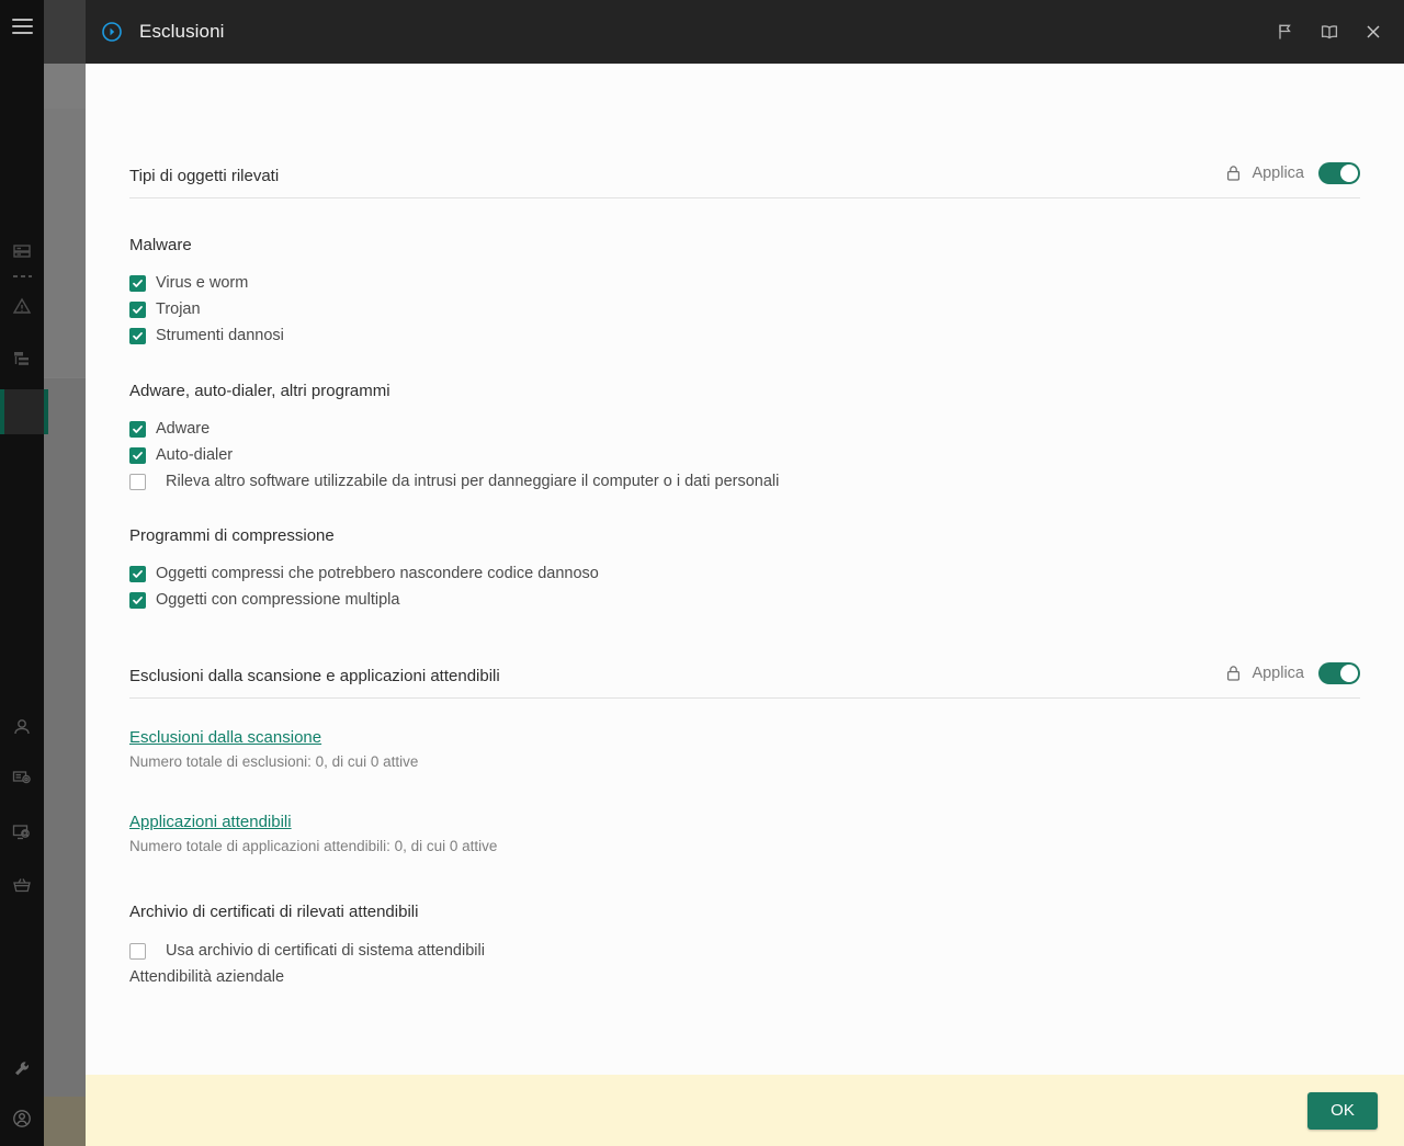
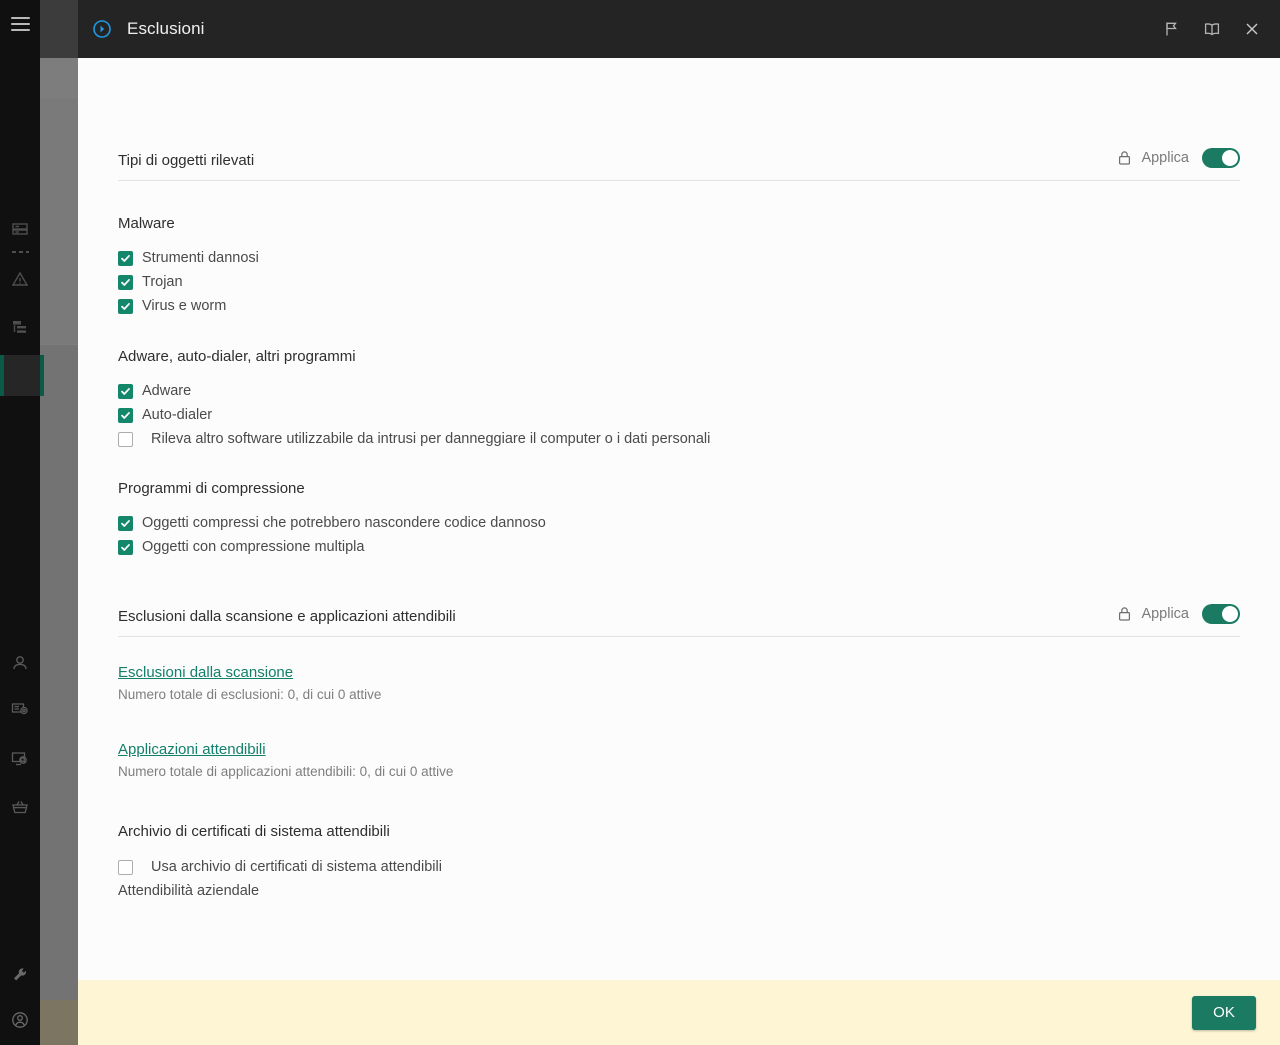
  Esclusioni
  Tipi di oggetti rilevati
  Applica
  Malware
- Virus e worm
+ Strumenti dannosi
  Trojan
- Strumenti dannosi
+ Virus e worm
  Adware, auto-dialer, altri programmi
  Adware
  Auto-dialer
  Rileva altro software utilizzabile da intrusi per danneggiare il computer o i dati personali
  Programmi di compressione
  Oggetti compressi che potrebbero nascondere codice dannoso
  Oggetti con compressione multipla
  Esclusioni dalla scansione e applicazioni attendibili
  Applica
  Esclusioni dalla scansione
  Numero totale di esclusioni: 0, di cui 0 attive
  Applicazioni attendibili
  Numero totale di applicazioni attendibili: 0, di cui 0 attive
- Archivio di certificati di rilevati attendibili
+ Archivio di certificati di sistema attendibili
  Usa archivio di certificati di sistema attendibili
  Attendibilità aziendale
  OK
